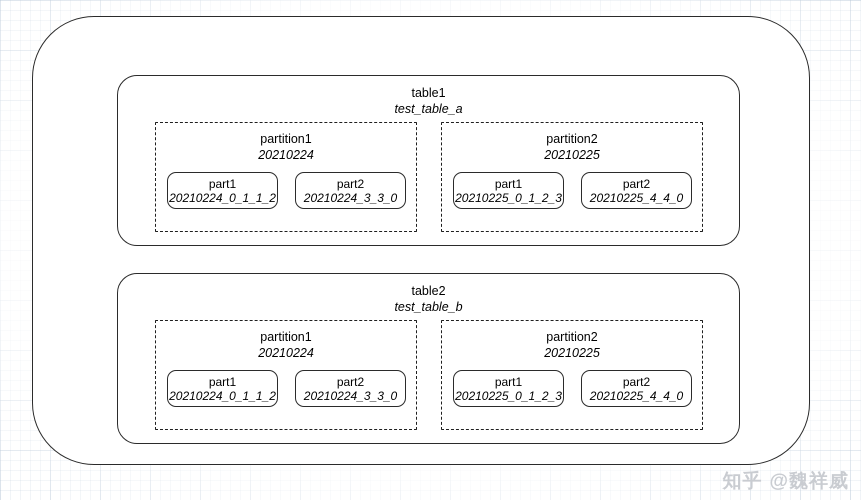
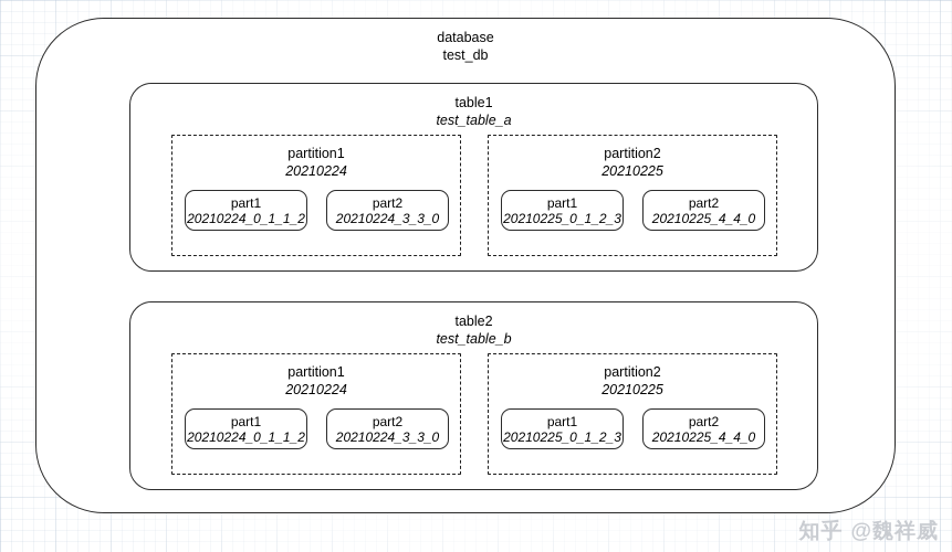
+ database
+ test_db
  table1
  test_table_a
  partition1
  20210224
  part1
  20210224_0_1_1_2
  part2
  20210224_3_3_0
  partition2
  20210225
  part1
  20210225_0_1_2_3
  part2
  20210225_4_4_0
  table2
  test_table_b
  partition1
  20210224
  part1
  20210224_0_1_1_2
  part2
  20210224_3_3_0
  partition2
  20210225
  part1
  20210225_0_1_2_3
  part2
  20210225_4_4_0
  知乎
  @魏祥威
